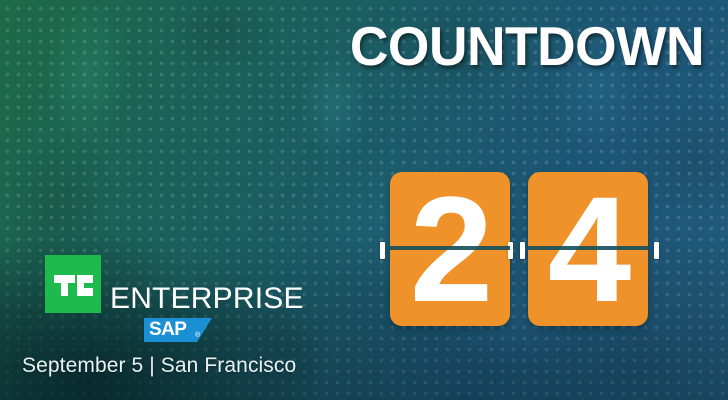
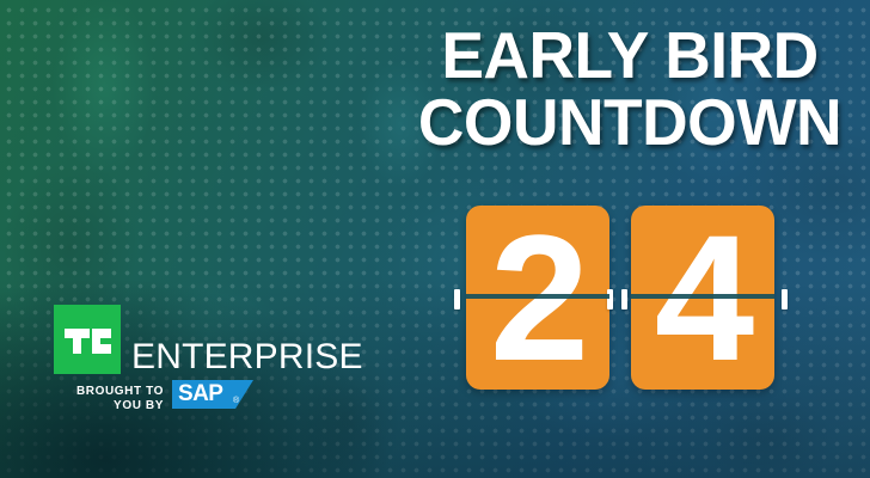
+ EARLY BIRD
  COUNTDOWN
  ENTERPRISE
+ BROUGHT TO
+ YOU BY
  SAP
- September 5 | San Francisco
